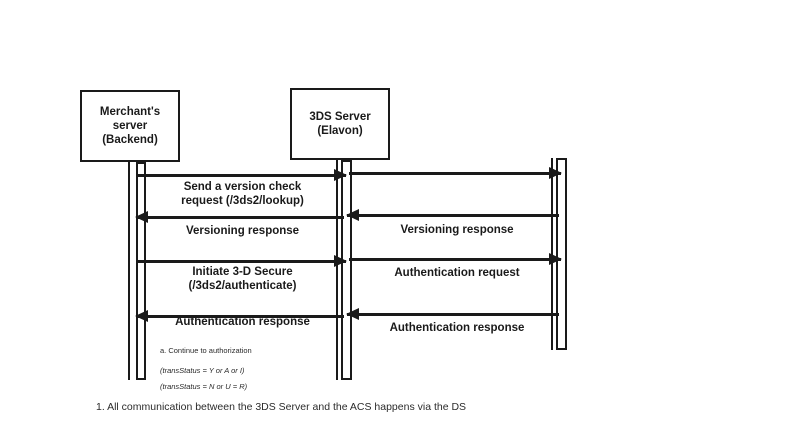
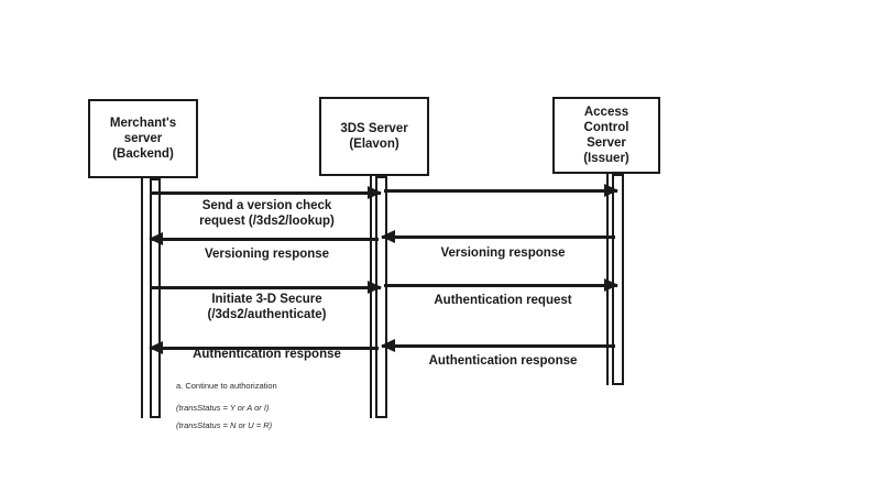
  Merchant's
  server
  (Backend)
  3DS Server
  (Elavon)
+ Access
+ Control
+ Server
+ (Issuer)
  Send a version check
  request (/3ds2/lookup)
  Versioning response
  Initiate 3-D Secure
  (/3ds2/authenticate)
  Authentication response
  Versioning response
  Authentication request
  Authentication response
  a. Continue to authorization
  (transStatus = Y or A or I)
  (transStatus = N or U = R)
- 1. All communication between the 3DS Server and the ACS happens via the DS
